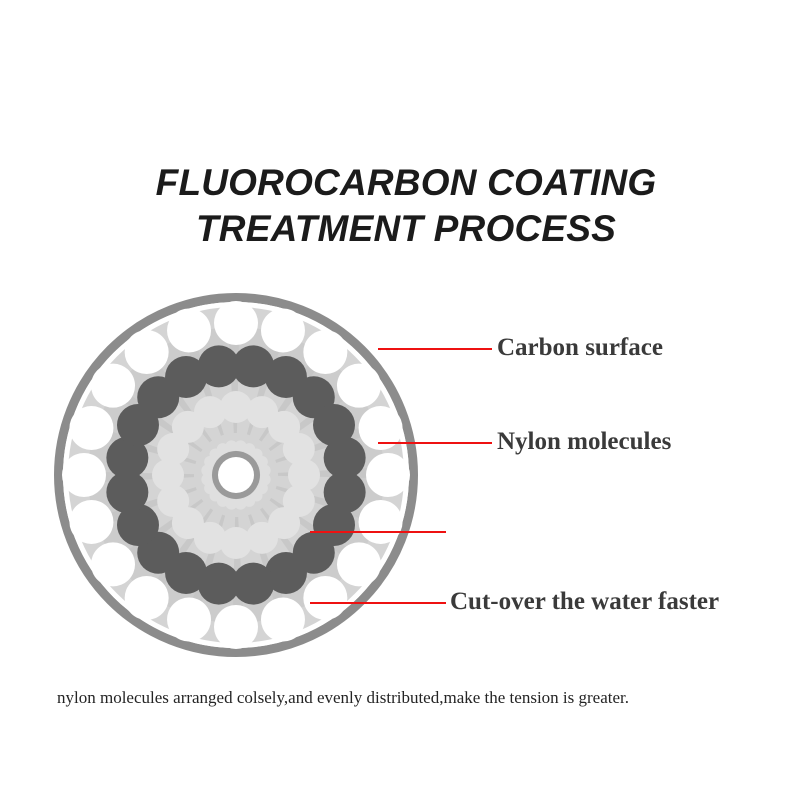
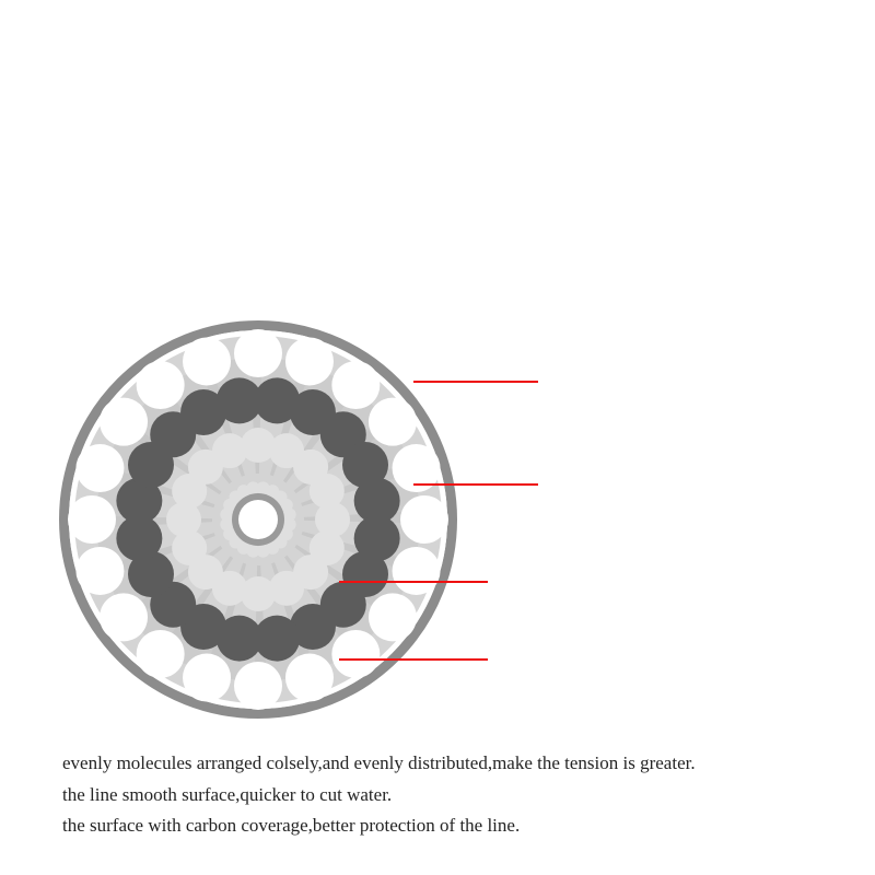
- FLUOROCARBON COATING
- TREATMENT PROCESS
- Carbon surface
- Nylon molecules
- Cut-over the water faster
- nylon molecules arranged colsely,and evenly distributed,make the tension is greater.
+ evenly molecules arranged colsely,and evenly distributed,make the tension is greater.
+ the line smooth surface,quicker to cut water.
+ the surface with carbon coverage,better protection of the line.
